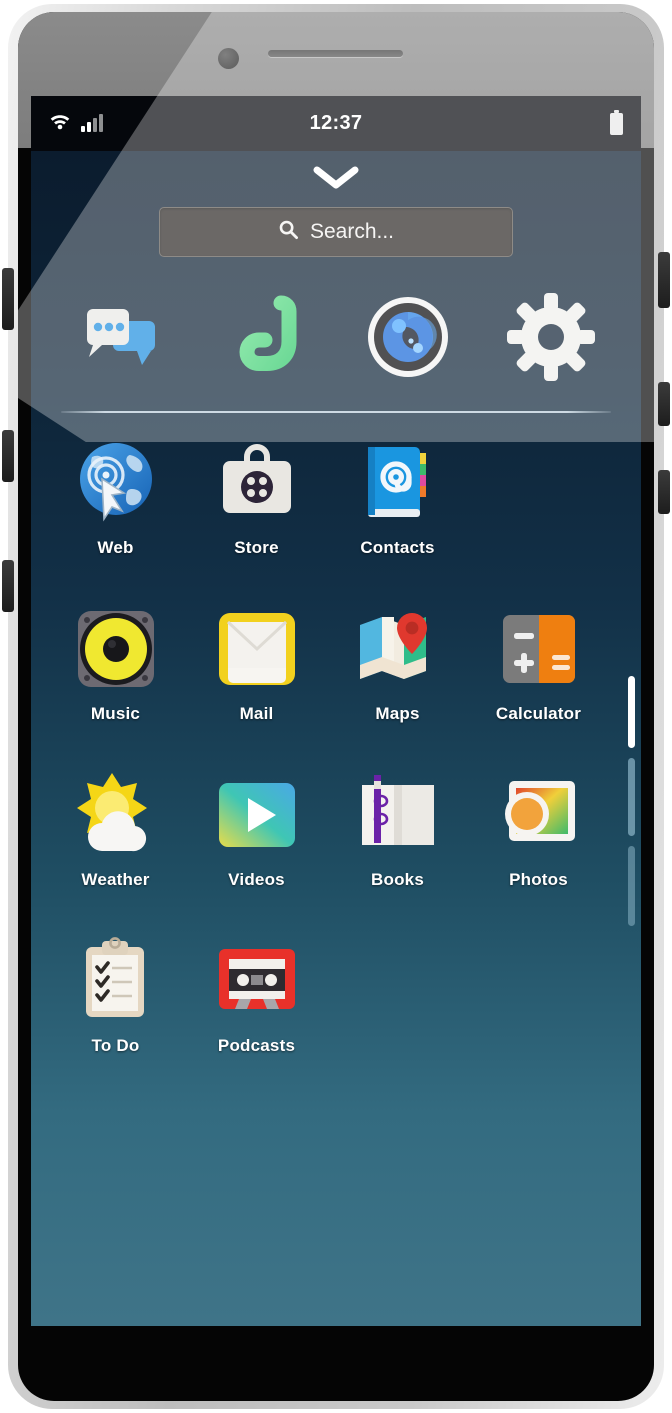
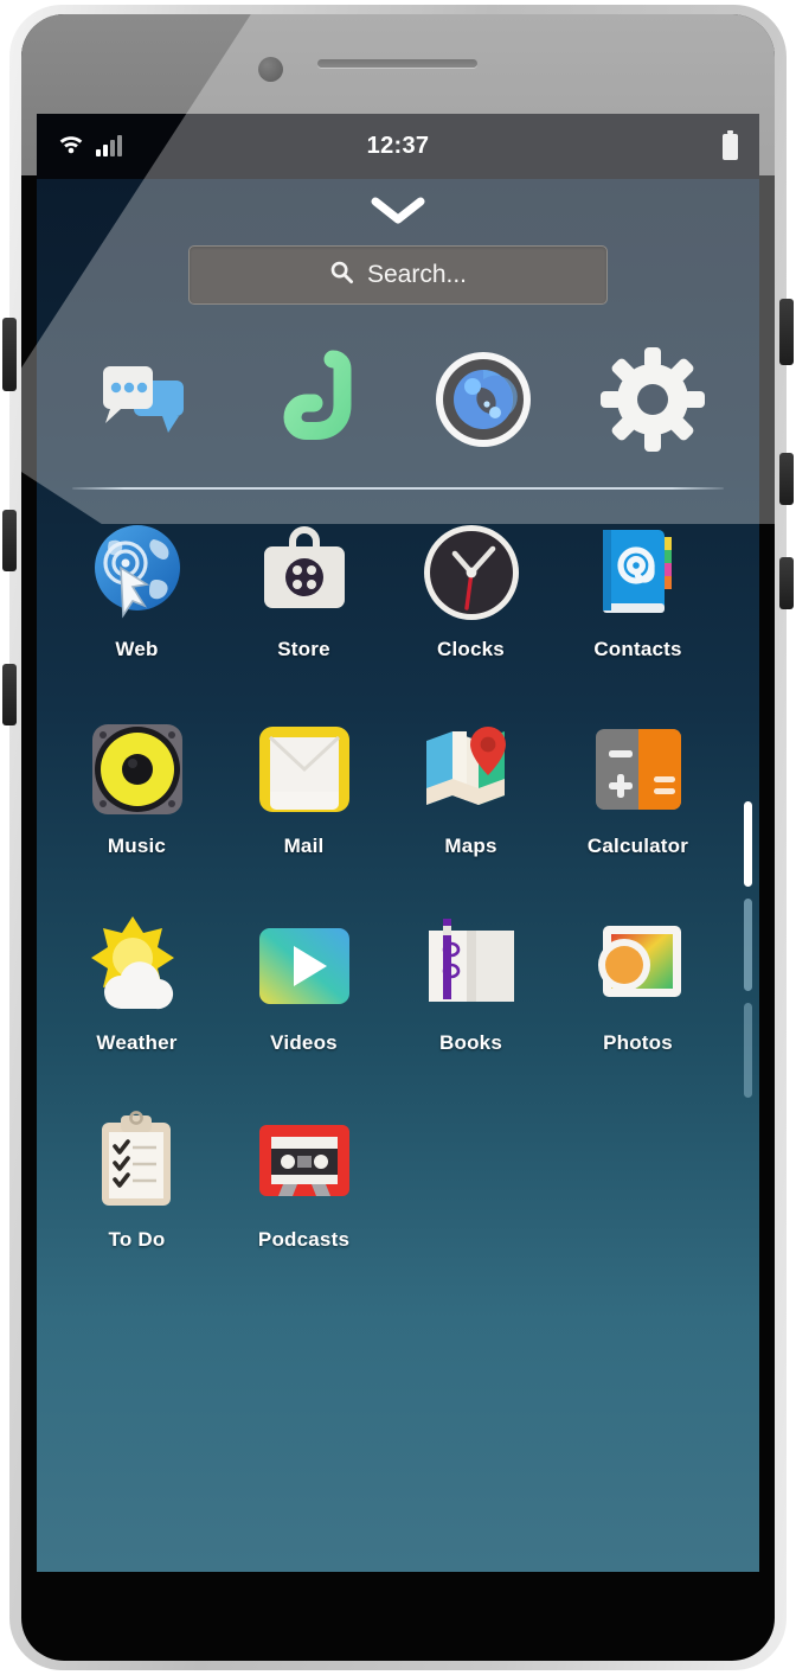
  12:37
  Search...
  Web
  Store
+ Clocks
  Contacts
  Music
  Mail
  Maps
  Calculator
  Weather
  Videos
  Books
  Photos
  To Do
  Podcasts
